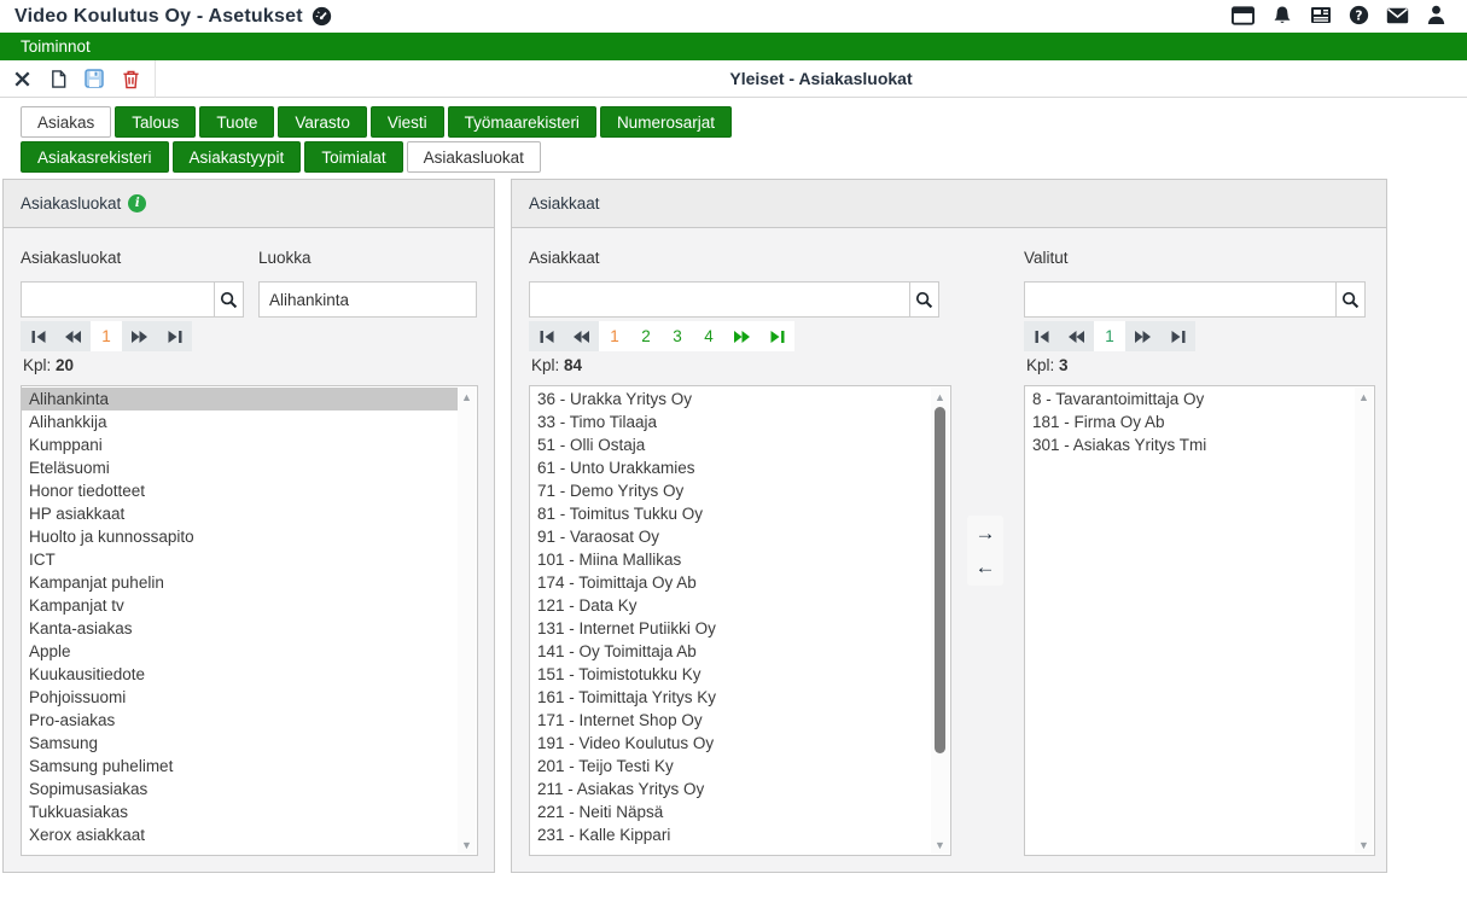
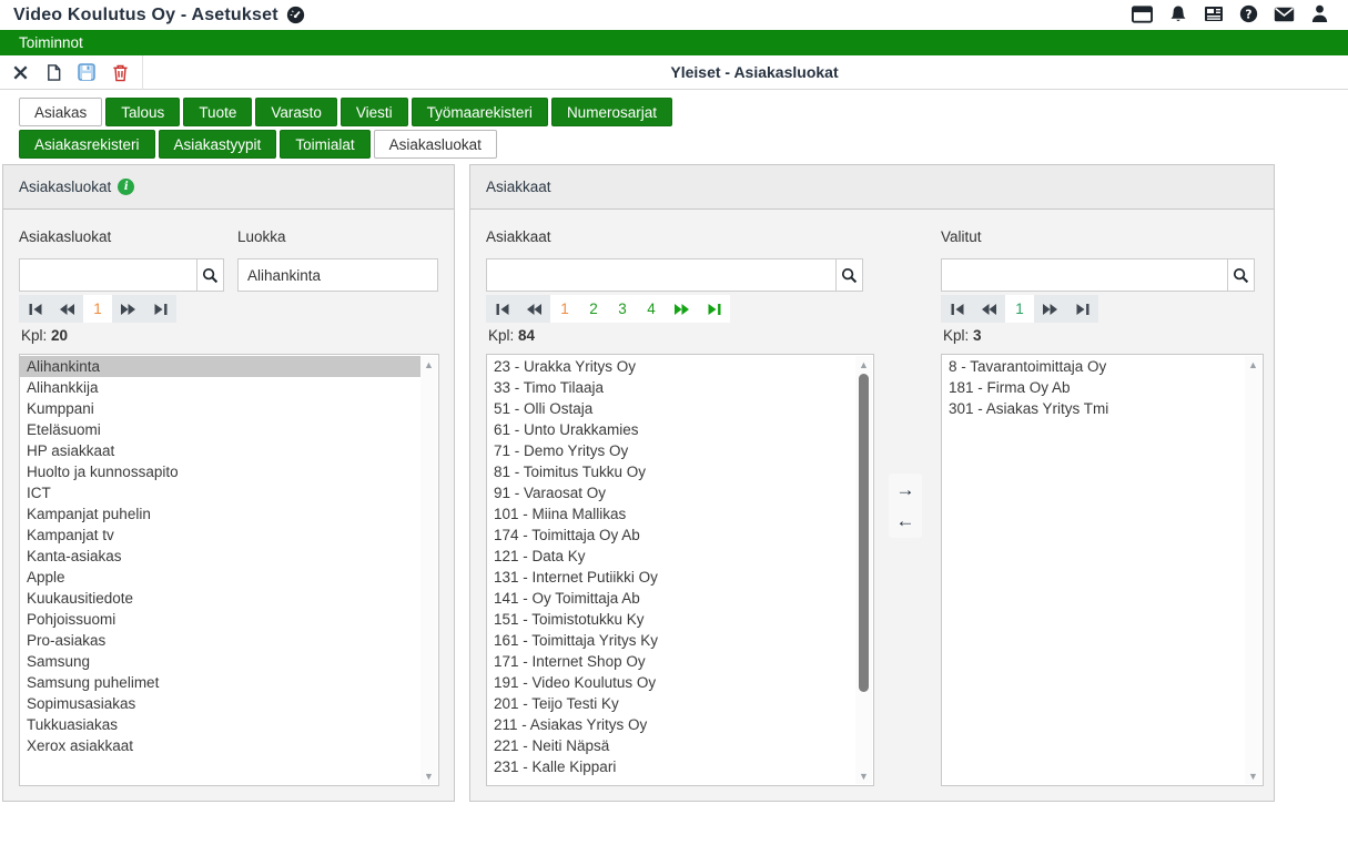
  Video Koulutus Oy - Asetukset
  ?
  Toiminnot
  Yleiset - Asiakasluokat
  Asiakas
  Talous
  Tuote
  Varasto
  Viesti
  Työmaarekisteri
  Numerosarjat
  Asiakasrekisteri
  Asiakastyypit
  Toimialat
  Asiakasluokat
  Asiakasluokat
  i
  Asiakasluokat
  Luokka
  Alihankinta
  1
  Kpl: 20
  Alihankinta
  Alihankkija
  Kumppani
  Eteläsuomi
- Honor tiedotteet
  HP asiakkaat
  Huolto ja kunnossapito
  ICT
  Kampanjat puhelin
  Kampanjat tv
  Kanta-asiakas
  Apple
  Kuukausitiedote
  Pohjoissuomi
  Pro-asiakas
  Samsung
  Samsung puhelimet
  Sopimusasiakas
  Tukkuasiakas
  Xerox asiakkaat
  ▲
  ▼
  Asiakkaat
  Asiakkaat
  1
  2
  3
  4
  Kpl: 84
- 36 - Urakka Yritys Oy
+ 23 - Urakka Yritys Oy
  33 - Timo Tilaaja
  51 - Olli Ostaja
  61 - Unto Urakkamies
  71 - Demo Yritys Oy
  81 - Toimitus Tukku Oy
  91 - Varaosat Oy
  101 - Miina Mallikas
  174 - Toimittaja Oy Ab
  121 - Data Ky
  131 - Internet Putiikki Oy
  141 - Oy Toimittaja Ab
  151 - Toimistotukku Ky
  161 - Toimittaja Yritys Ky
  171 - Internet Shop Oy
  191 - Video Koulutus Oy
  201 - Teijo Testi Ky
  211 - Asiakas Yritys Oy
  221 - Neiti Näpsä
  231 - Kalle Kippari
  ▲
  ▼
  →
  ←
  Valitut
  1
  Kpl: 3
  8 - Tavarantoimittaja Oy
  181 - Firma Oy Ab
  301 - Asiakas Yritys Tmi
  ▲
  ▼
